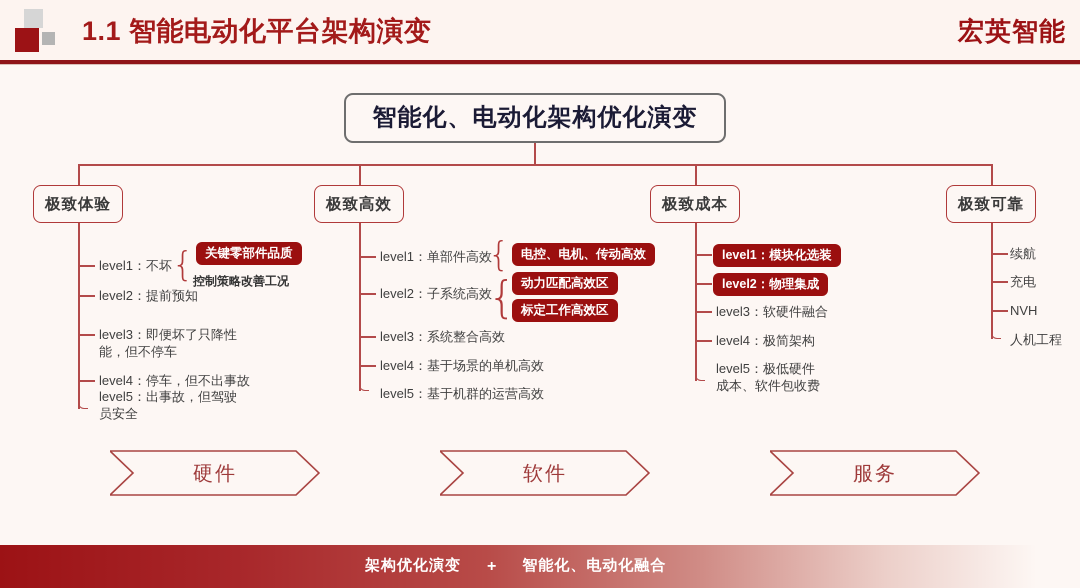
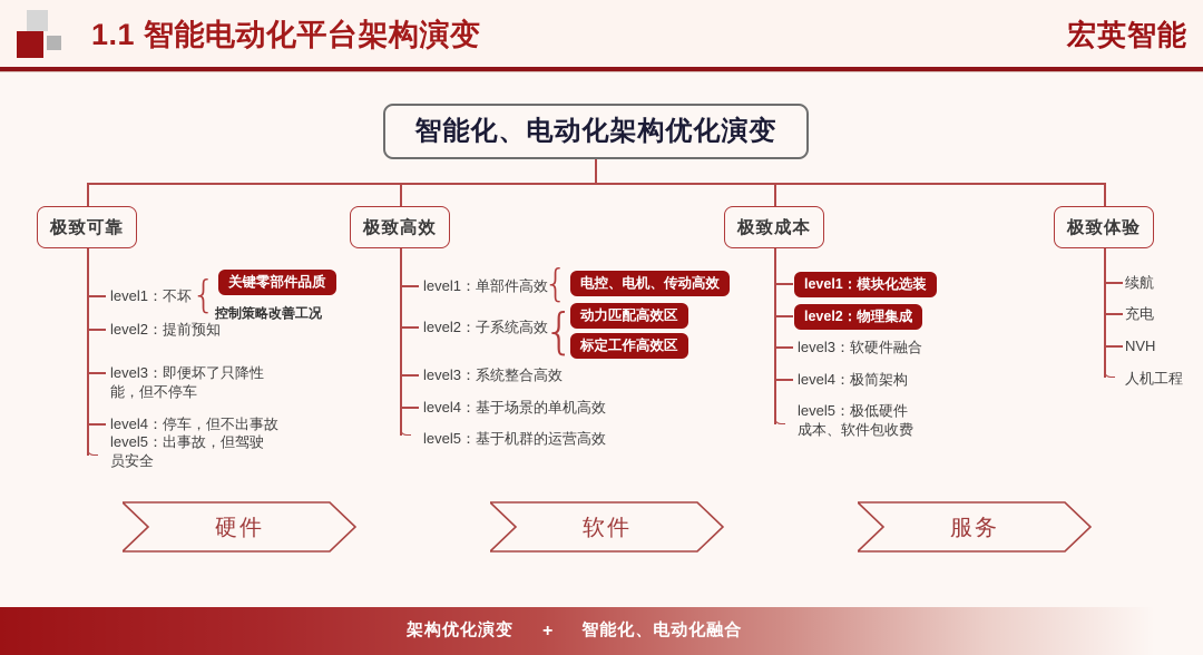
  1.1 智能电动化平台架构演变
  宏英智能
  智能化、电动化架构优化演变
- 极致体验
+ 极致可靠
  极致高效
  极致成本
- 极致可靠
+ 极致体验
  level1：不坏
  level2：提前预知
  level3：即便坏了只降性
  能，但不停车
  level4：停车，但不出事故
  level5：出事故，但驾驶
  员安全
  {
  关键零部件品质
  控制策略改善工况
  level1：单部件高效
  level2：子系统高效
  level3：系统整合高效
  level4：基于场景的单机高效
  level5：基于机群的运营高效
  {
  电控、电机、传动高效
  {
  动力匹配高效区
  标定工作高效区
  level1：模块化选装
  level2：物理集成
  level3：软硬件融合
  level4：极简架构
  level5：极低硬件
  成本、软件包收费
  续航
  充电
  NVH
  人机工程
  硬件
  软件
  服务
  架构优化演变
  +
  智能化、电动化融合
